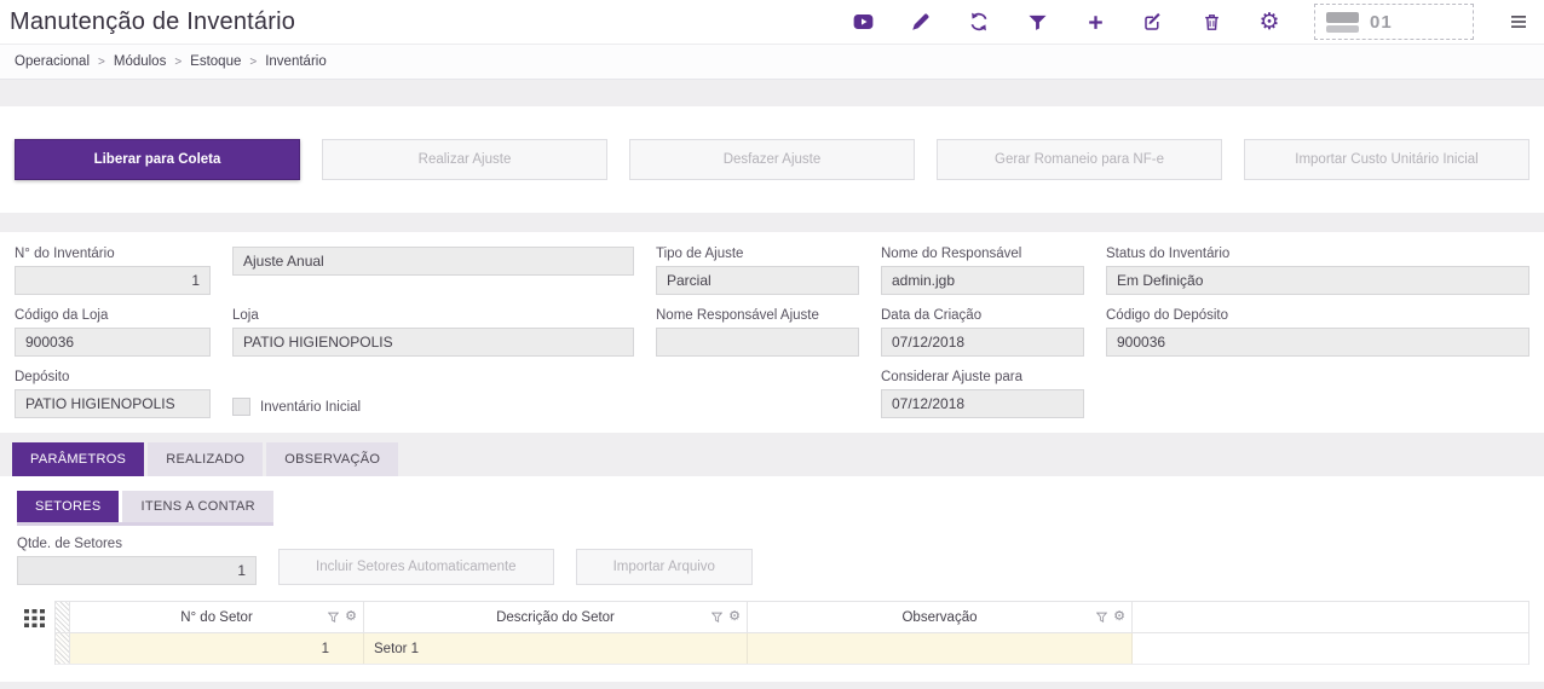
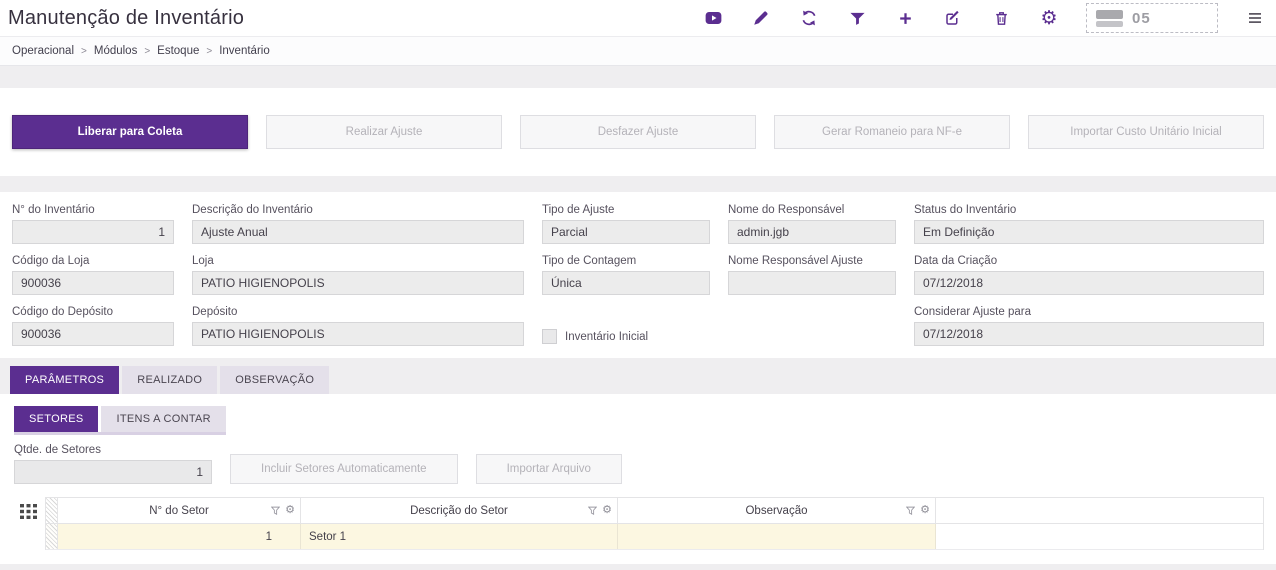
  Manutenção de Inventário
  ⚙
- 01
+ 05
  Operacional
  >
  Módulos
  >
  Estoque
  >
  Inventário
  Liberar para Coleta
  Realizar Ajuste
  Desfazer Ajuste
  Gerar Romaneio para NF-e
  Importar Custo Unitário Inicial
  N° do Inventário
  1
+ Descrição do Inventário
  Ajuste Anual
  Tipo de Ajuste
  Parcial
  Nome do Responsável
  admin.jgb
  Status do Inventário
  Em Definição
  Código da Loja
  900036
  Loja
  PATIO HIGIENOPOLIS
+ Tipo de Contagem
+ Única
  Nome Responsável Ajuste
  Data da Criação
  07/12/2018
  Código do Depósito
  900036
  Depósito
  PATIO HIGIENOPOLIS
  Inventário Inicial
  Considerar Ajuste para
  07/12/2018
  PARÂMETROS
  REALIZADO
  OBSERVAÇÃO
  SETORES
  ITENS A CONTAR
  Qtde. de Setores
  1
  Incluir Setores Automaticamente
  Importar Arquivo
  N° do Setor
  ⚙
  Descrição do Setor
  ⚙
  Observação
  ⚙
  1
  Setor 1
